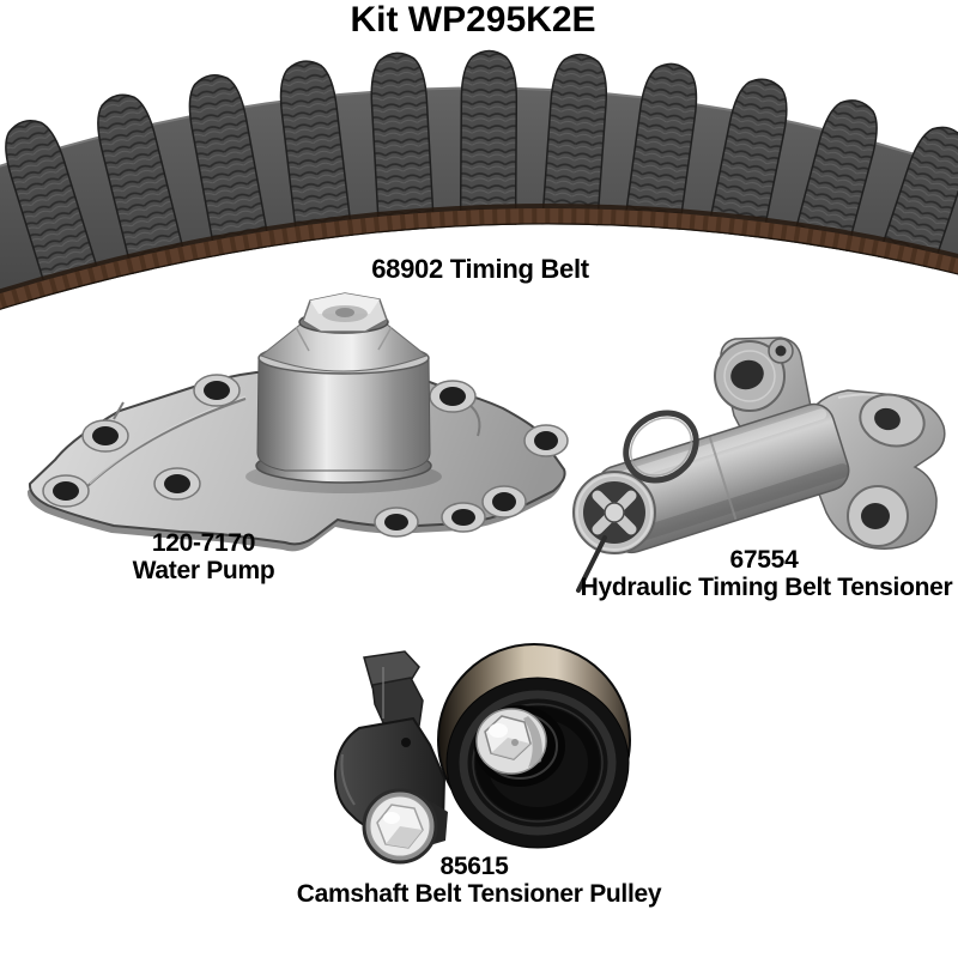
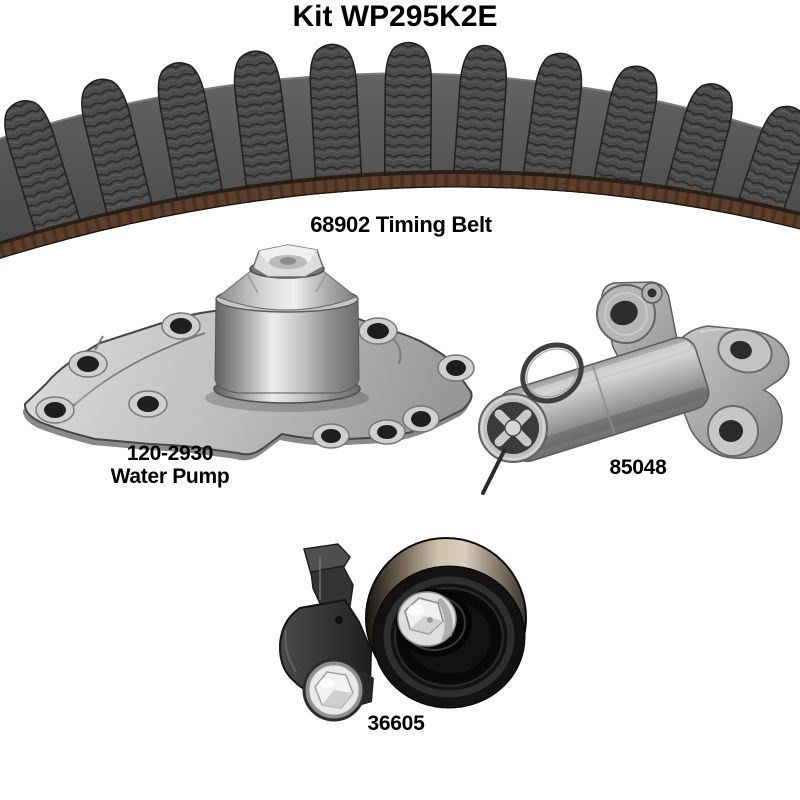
  Kit WP295K2E
  68902 Timing Belt
- 120-7170
+ 120-2930
  Water Pump
- 67554
+ 85048
- Hydraulic Timing Belt Tensioner
- 85615
+ 36605
- Camshaft Belt Tensioner Pulley
